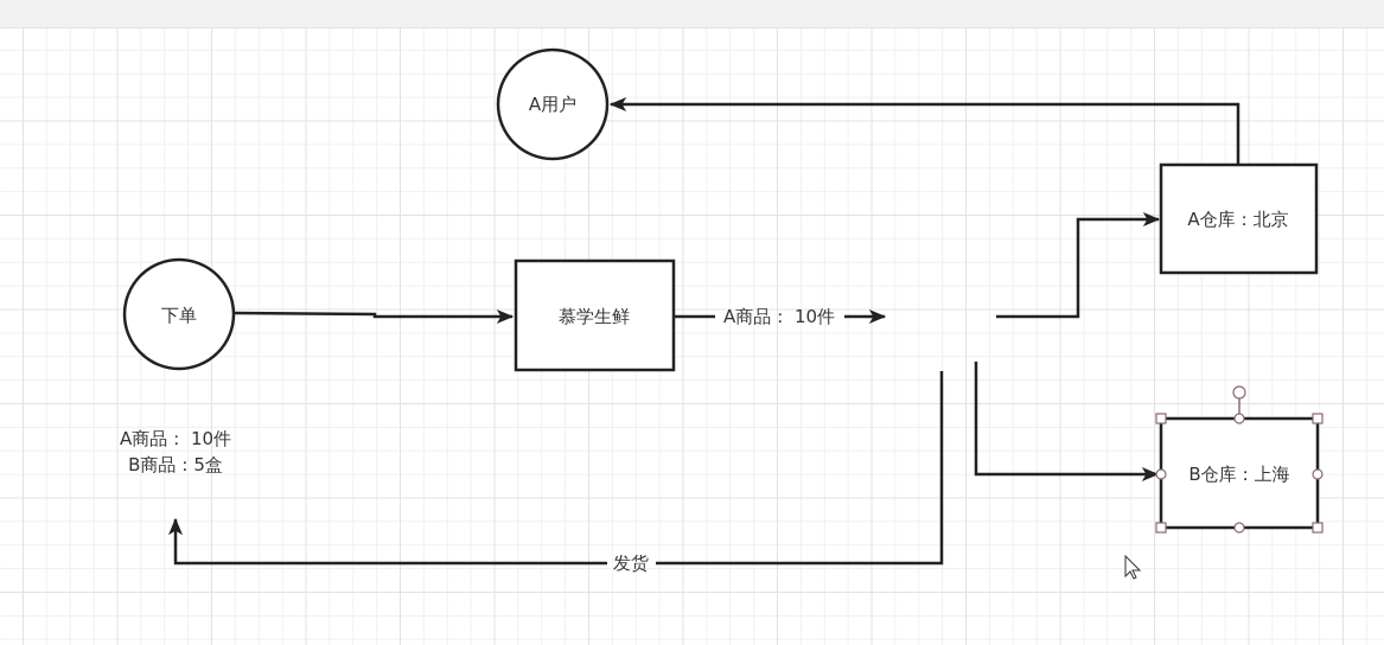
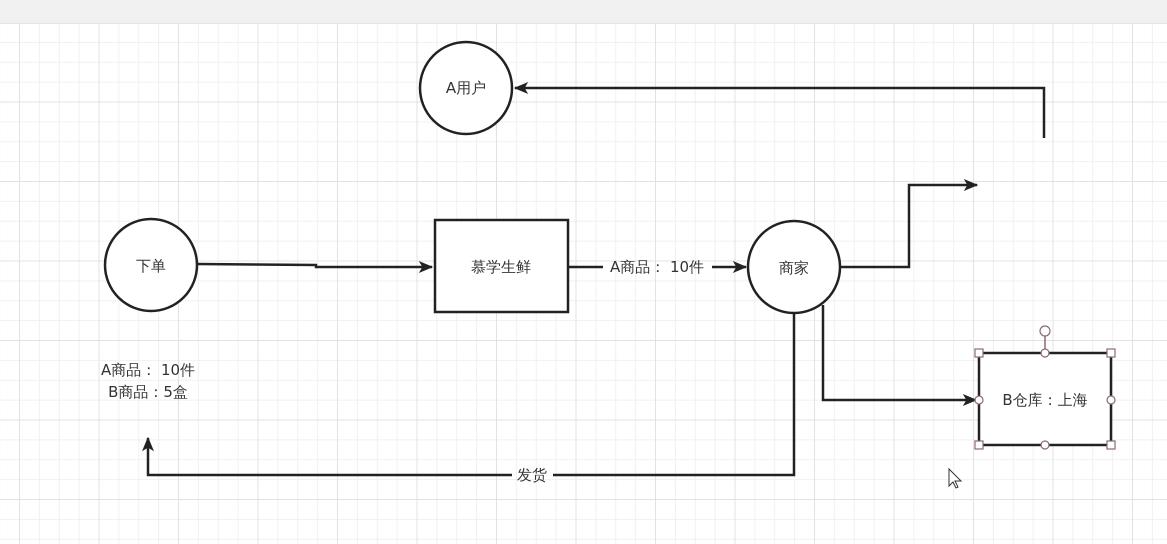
  A商品： 10件
  发货
  A用户
- A仓库：北京
  下单
  慕学生鲜
+ 商家
  B仓库：上海
  A商品： 10件
  B商品：5盒
